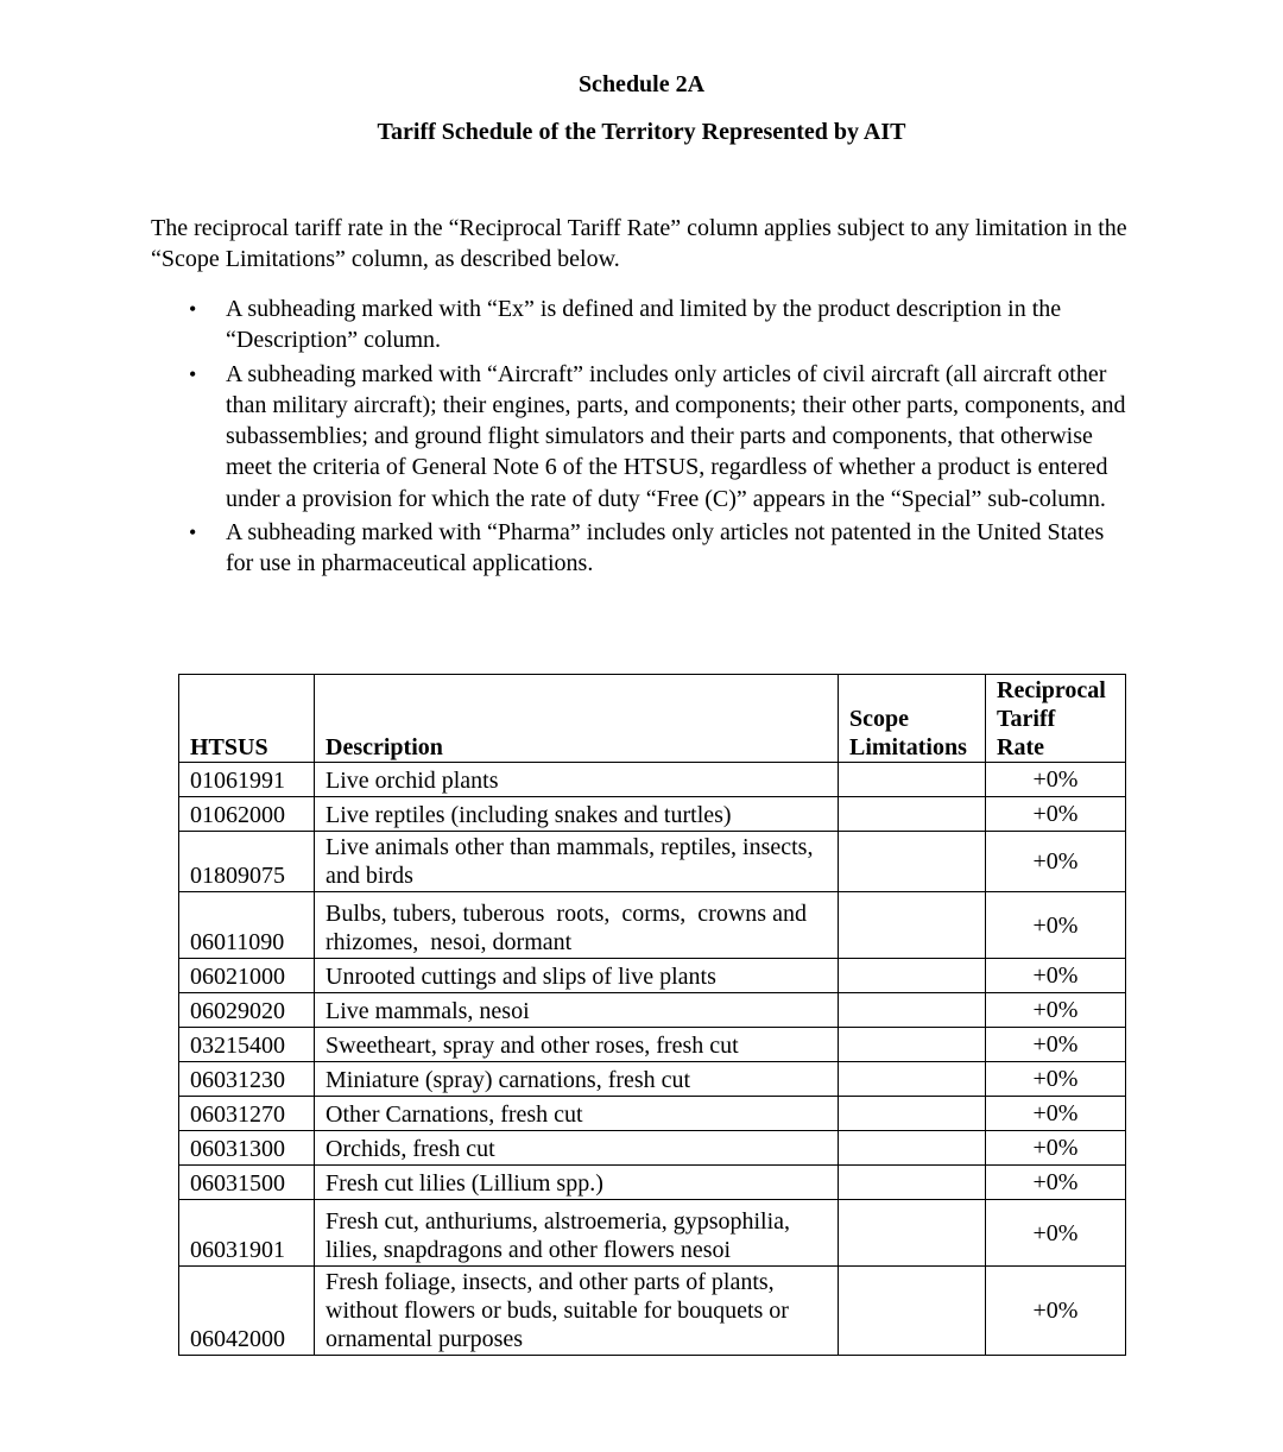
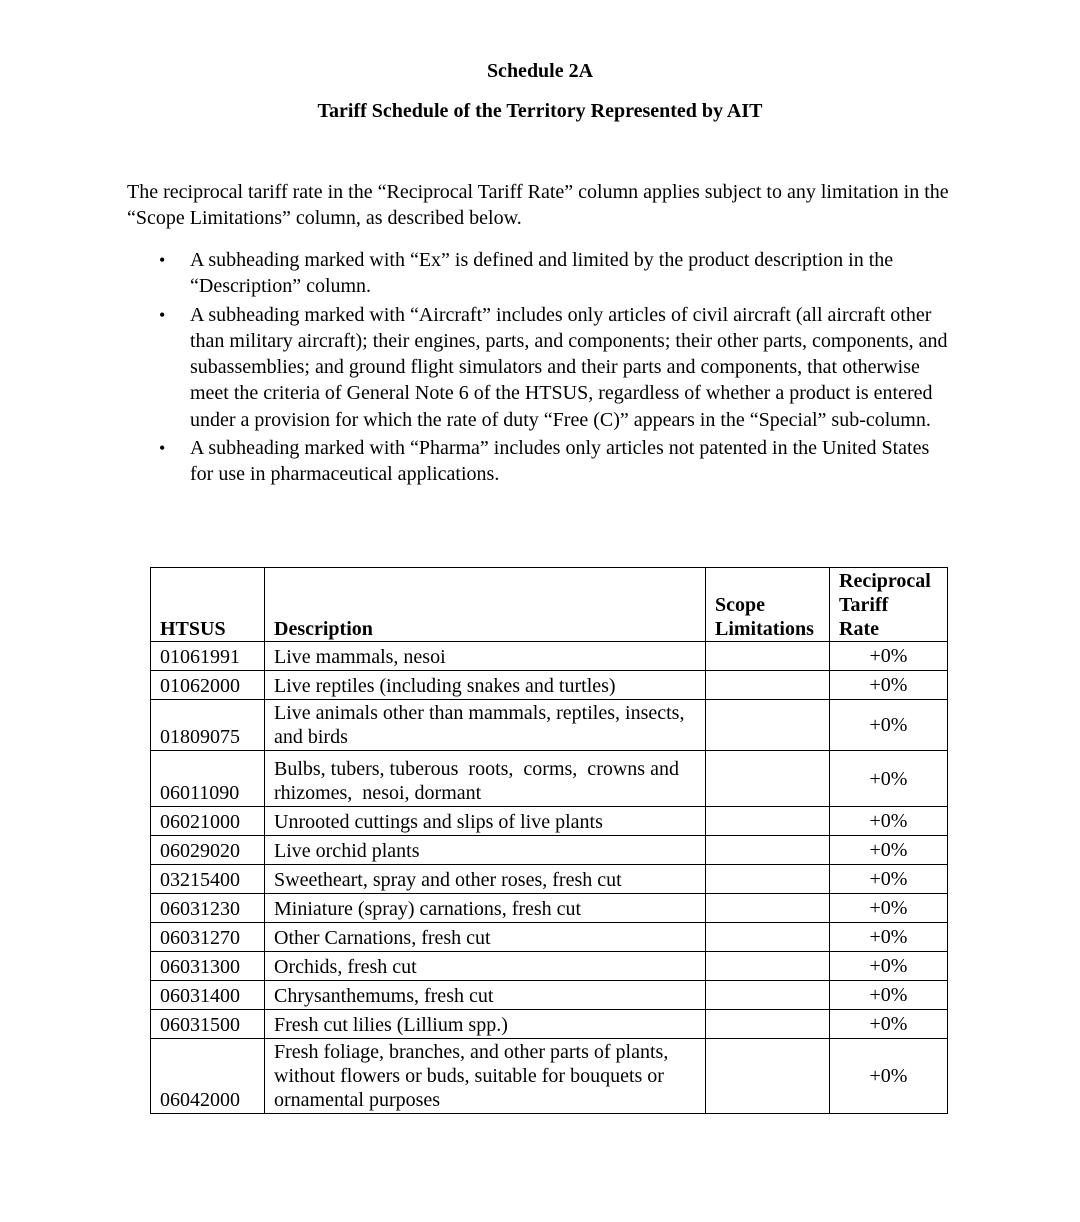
  Schedule 2A
  Tariff Schedule of the Territory Represented by AIT
  The reciprocal tariff rate in the “Reciprocal Tariff Rate” column applies subject to any limitation in the “Scope Limitations” column, as described below.
  •
  A subheading marked with “Ex” is defined and limited by the product description in the “Description” column.
  •
  A subheading marked with “Aircraft” includes only articles of civil aircraft (all aircraft other than military aircraft); their engines, parts, and components; their other parts, components, and subassemblies; and ground flight simulators and their parts and components, that otherwise meet the criteria of General Note 6 of the HTSUS, regardless of whether a product is entered under a provision for which the rate of duty “Free (C)” appears in the “Special” sub-column.
  •
  A subheading marked with “Pharma” includes only articles not patented in the United States for use in pharmaceutical applications.
  HTSUS	Description	ScopeLimitations	ReciprocalTariffRate
- 01061991	Live orchid plants		+0%
+ 01061991	Live mammals, nesoi		+0%
  01062000	Live reptiles (including snakes and turtles)		+0%
  01809075	Live animals other than mammals, reptiles, insects, and birds		+0%
  06011090	Bulbs, tubers, tuberous roots, corms, crowns and rhizomes, nesoi, dormant		+0%
  06021000	Unrooted cuttings and slips of live plants		+0%
- 06029020	Live mammals, nesoi		+0%
+ 06029020	Live orchid plants		+0%
  03215400	Sweetheart, spray and other roses, fresh cut		+0%
  06031230	Miniature (spray) carnations, fresh cut		+0%
  06031270	Other Carnations, fresh cut		+0%
  06031300	Orchids, fresh cut		+0%
+ 06031400	Chrysanthemums, fresh cut		+0%
  06031500	Fresh cut lilies (Lillium spp.)		+0%
- 06031901	Fresh cut, anthuriums, alstroemeria, gypsophilia, lilies, snapdragons and other flowers nesoi		+0%
- 06042000	Fresh foliage, insects, and other parts of plants, without flowers or buds, suitable for bouquets or ornamental purposes		+0%
+ 06042000	Fresh foliage, branches, and other parts of plants, without flowers or buds, suitable for bouquets or ornamental purposes		+0%
